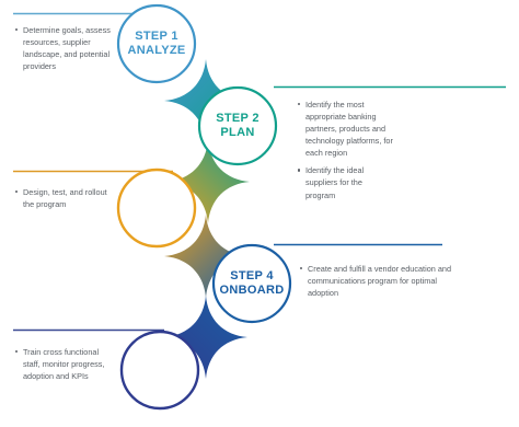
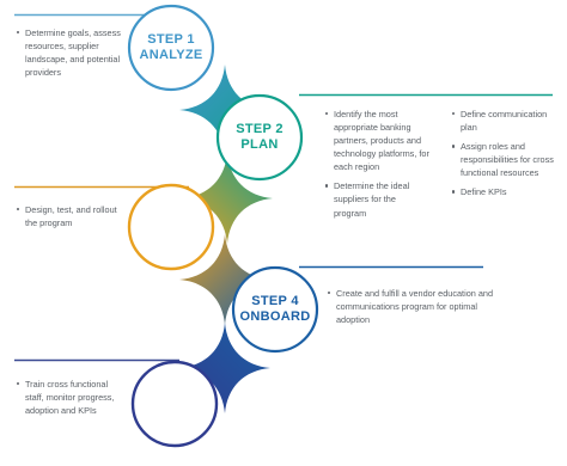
  STEP 1
  ANALYZE
  STEP 2
  PLAN
  STEP 4
  ONBOARD
  Determine goals, assess resources, supplier landscape, and potential providers
  Identify the most appropriate banking partners, products and technology platforms, for each region
- Identify the ideal suppliers for the program
+ Determine the ideal suppliers for the program
+ Define communication plan
+ Assign roles and responsibilities for cross functional resources
+ Define KPIs
  Design, test, and rollout the program
  Create and fulfill a vendor education and communications program for optimal adoption
  Train cross functional staff, monitor progress, adoption and KPIs
